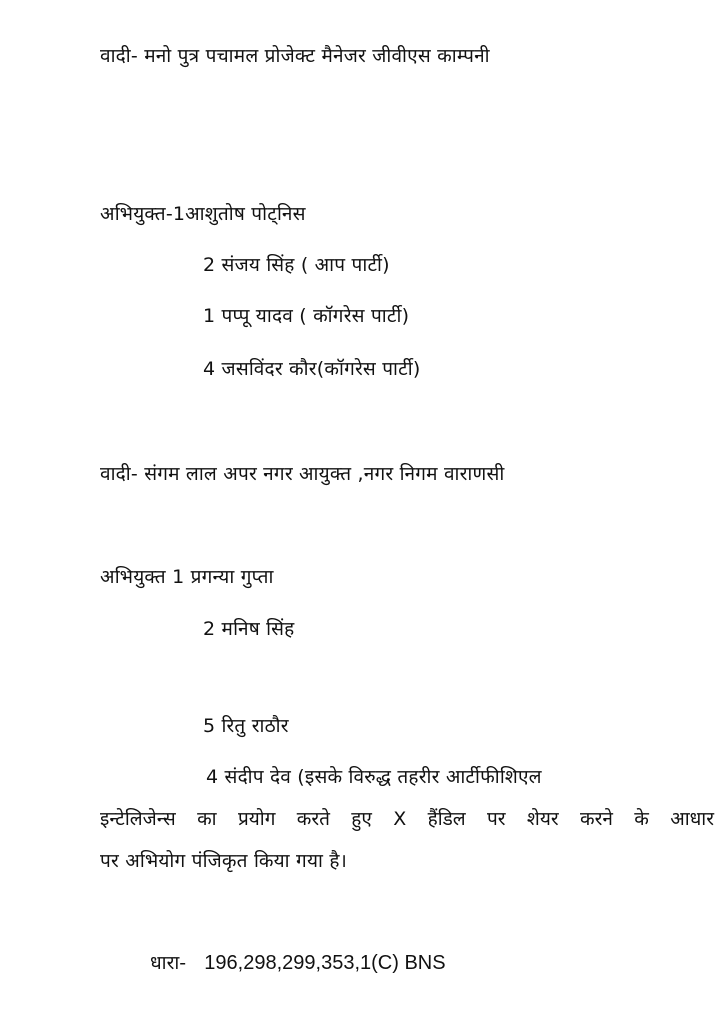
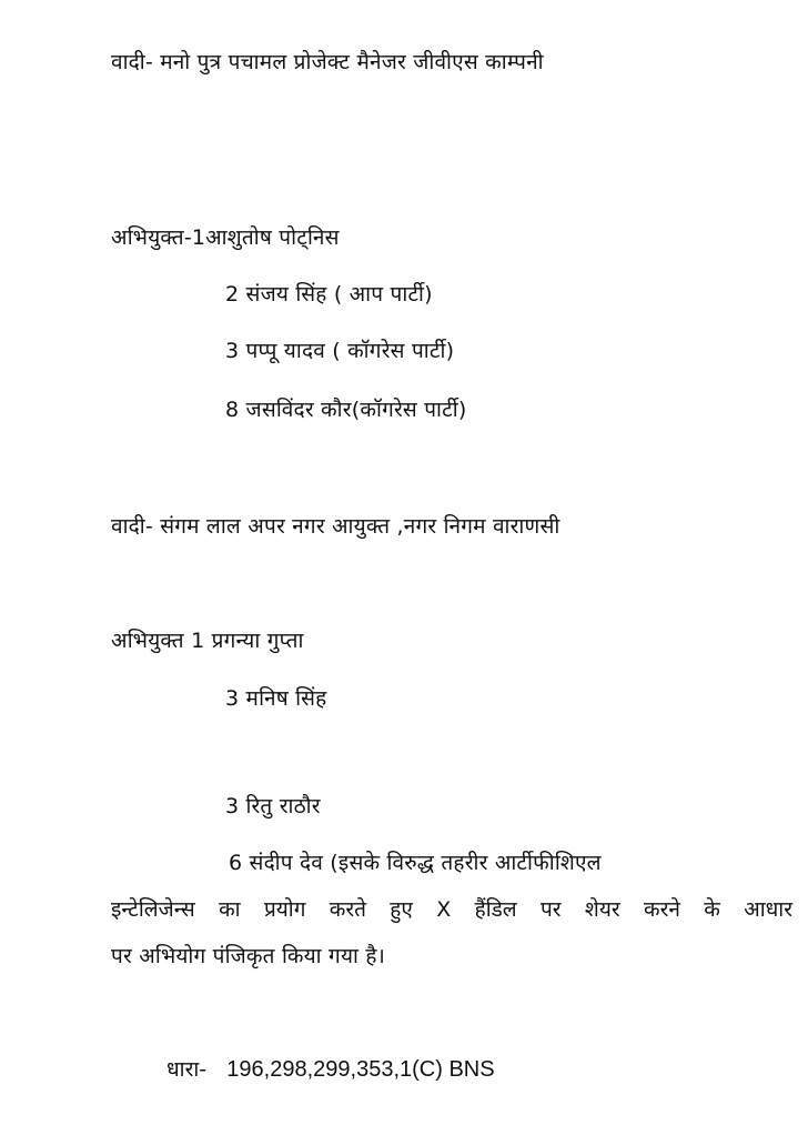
  वादी- मनो पुत्र पचामल प्रोजेक्ट मैनेजर जीवीएस काम्पनी
  अभियुक्त-1आशुतोष पोट्निस
  2 संजय सिंह ( आप पार्टी)
- 1 पप्पू यादव ( कॉगरेस पार्टी)
+ 3 पप्पू यादव ( कॉगरेस पार्टी)
- 4 जसविंदर कौर(कॉगरेस पार्टी)
+ 8 जसविंदर कौर(कॉगरेस पार्टी)
  वादी- संगम लाल अपर नगर आयुक्त ,नगर निगम वाराणसी
  अभियुक्त 1 प्रगन्या गुप्ता
- 2 मनिष सिंह
+ 3 मनिष सिंह
- 5 रितु राठौर
+ 3 रितु राठौर
- 4 संदीप देव (इसके विरुद्ध तहरीर आर्टीफीशिएल
+ 6 संदीप देव (इसके विरुद्ध तहरीर आर्टीफीशिएल
  इन्टेलिजेन्स का प्रयोग करते हुए X हैंडिल पर शेयर करने के आधार
  पर अभियोग पंजिकृत किया गया है।
  धारा- 196,298,299,353,1(C) BNS
